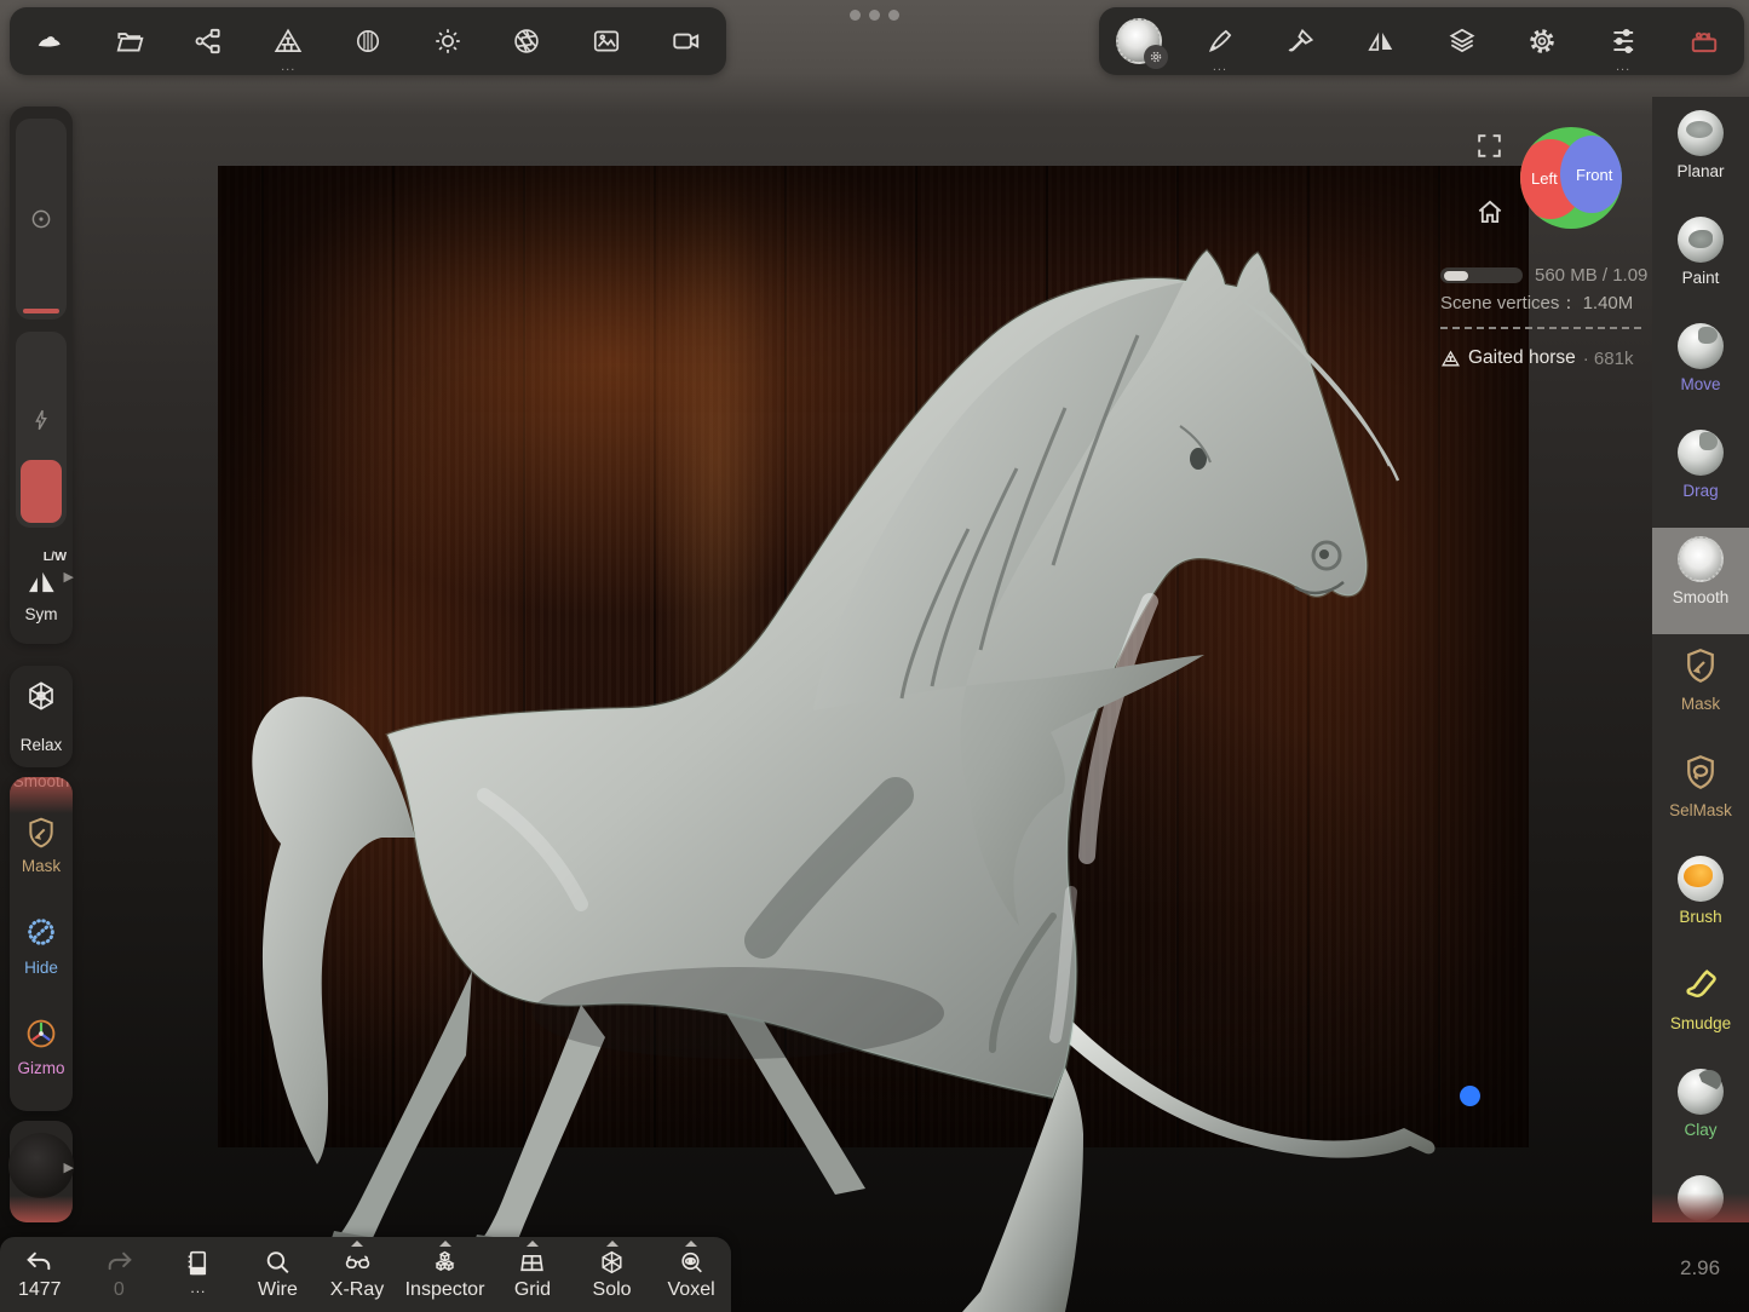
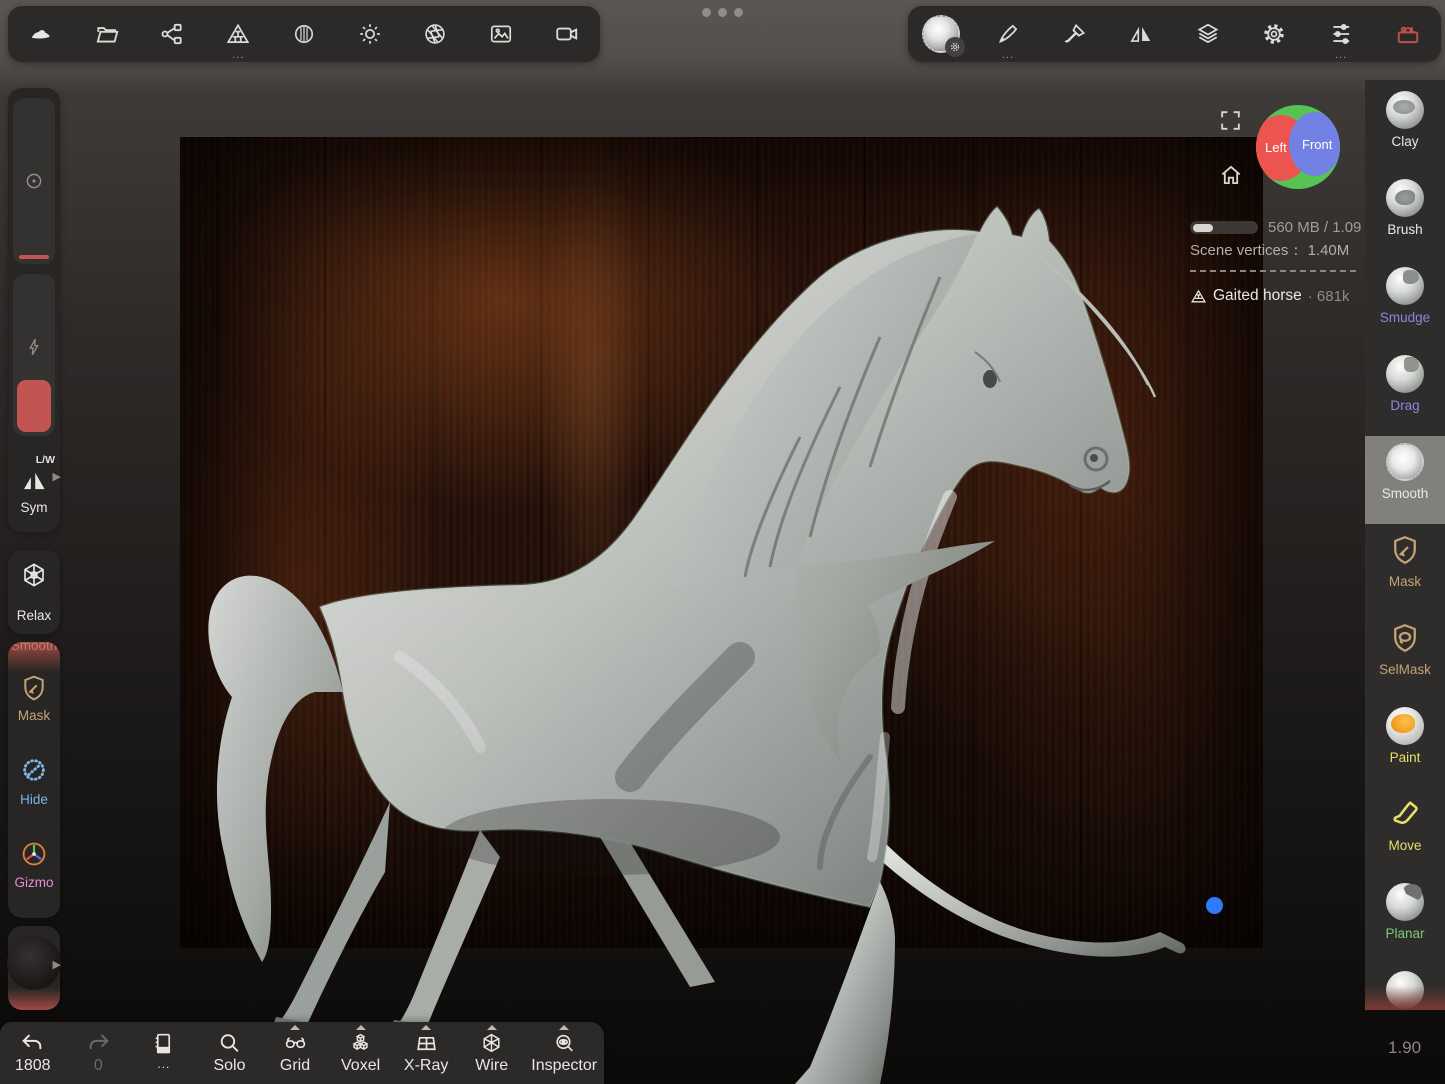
  ...
  ...
  ...
  Left
  Front
  560 MB / 1.09
  Scene vertices： 1.40M
  Gaited horse
  · 681k
- Planar
+ Clay
- Paint
+ Brush
- Move
+ Smudge
  Drag
  Smooth
  Mask
  SelMask
- Brush
+ Paint
- Smudge
+ Move
- Clay
+ Planar
  L/W
  ▶
  Sym
  Relax
  Smooth
  Mask
  Hide
  Gizmo
  ▶
- 1477
+ 1808
  0
  ...
- Wire
+ Solo
- X-Ray
+ Grid
- Inspector
+ Voxel
- Grid
+ X-Ray
- Solo
+ Wire
- Voxel
+ Inspector
- 2.96
+ 1.90
